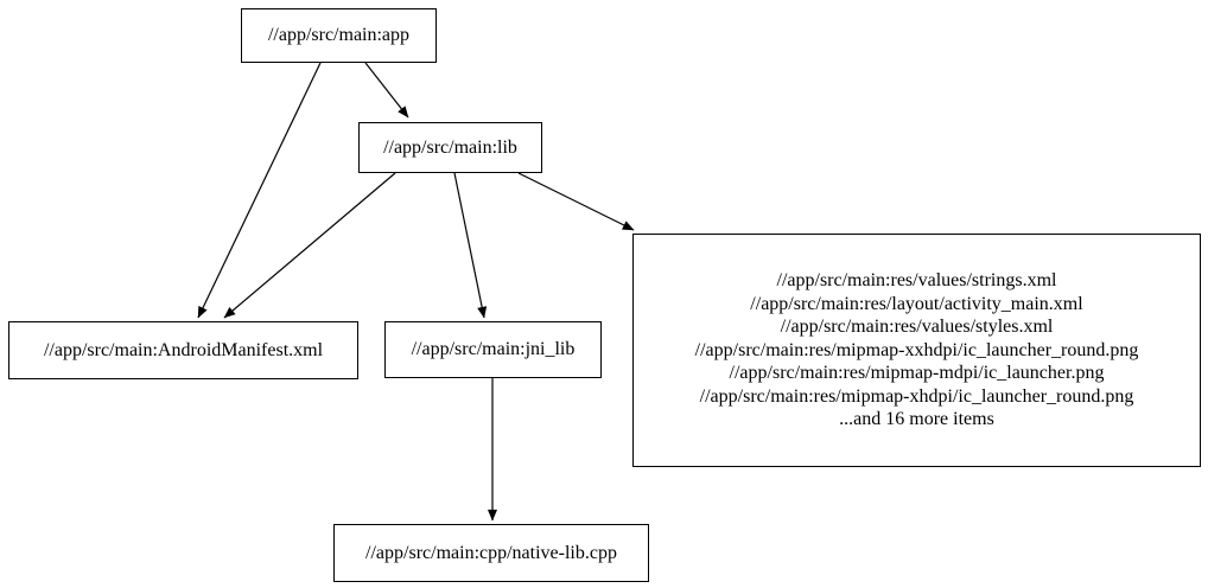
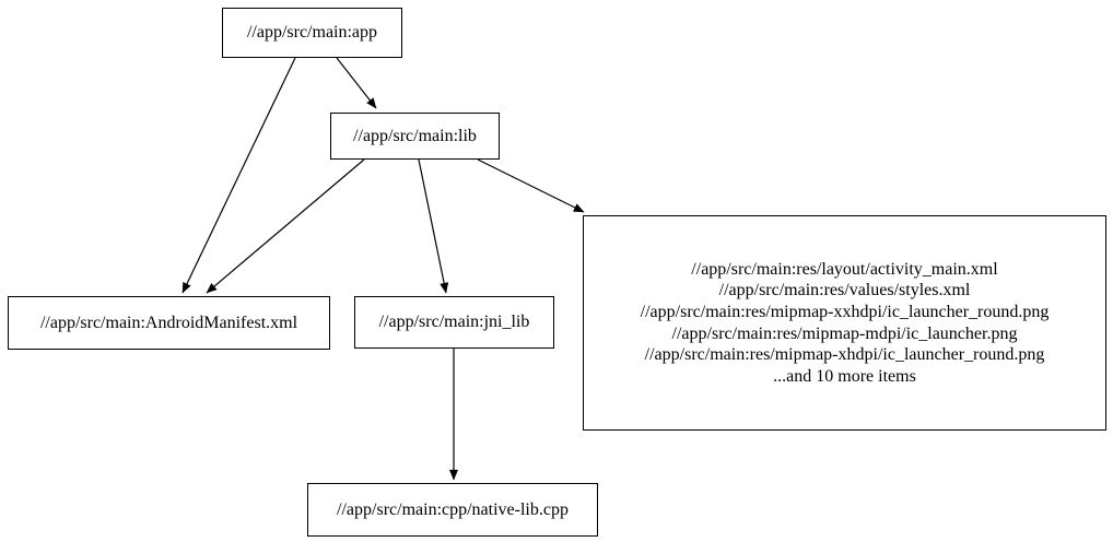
  //app/src/main:app
  //app/src/main:lib
  //app/src/main:AndroidManifest.xml
  //app/src/main:jni_lib
- //app/src/main:res/values/strings.xml
  //app/src/main:res/layout/activity_main.xml
  //app/src/main:res/values/styles.xml
  //app/src/main:res/mipmap-xxhdpi/ic_launcher_round.png
  //app/src/main:res/mipmap-mdpi/ic_launcher.png
  //app/src/main:res/mipmap-xhdpi/ic_launcher_round.png
- ...and 16 more items
+ ...and 10 more items
  //app/src/main:cpp/native-lib.cpp
